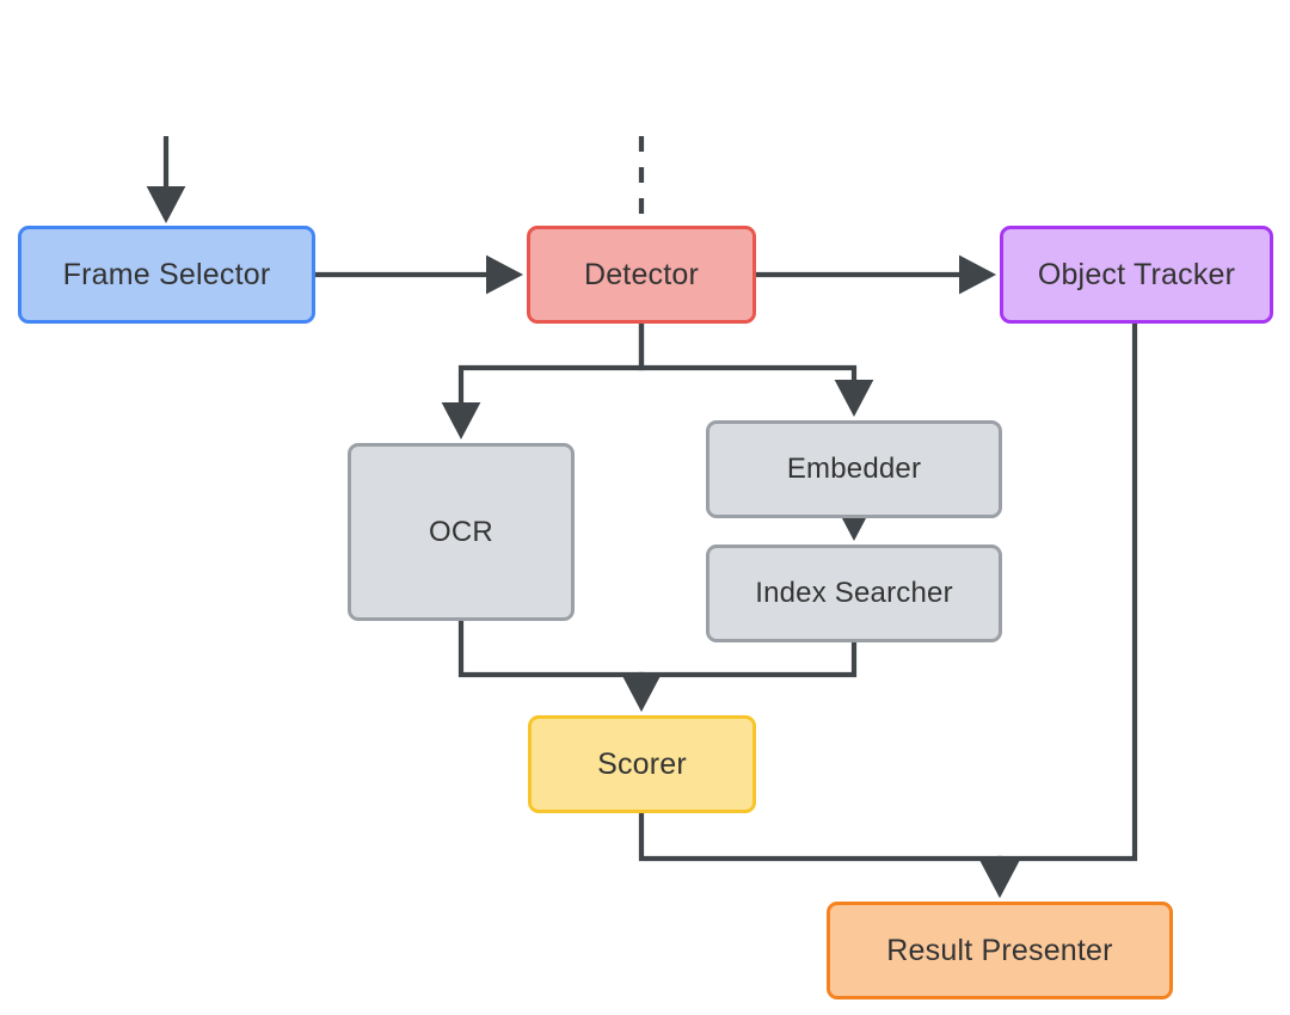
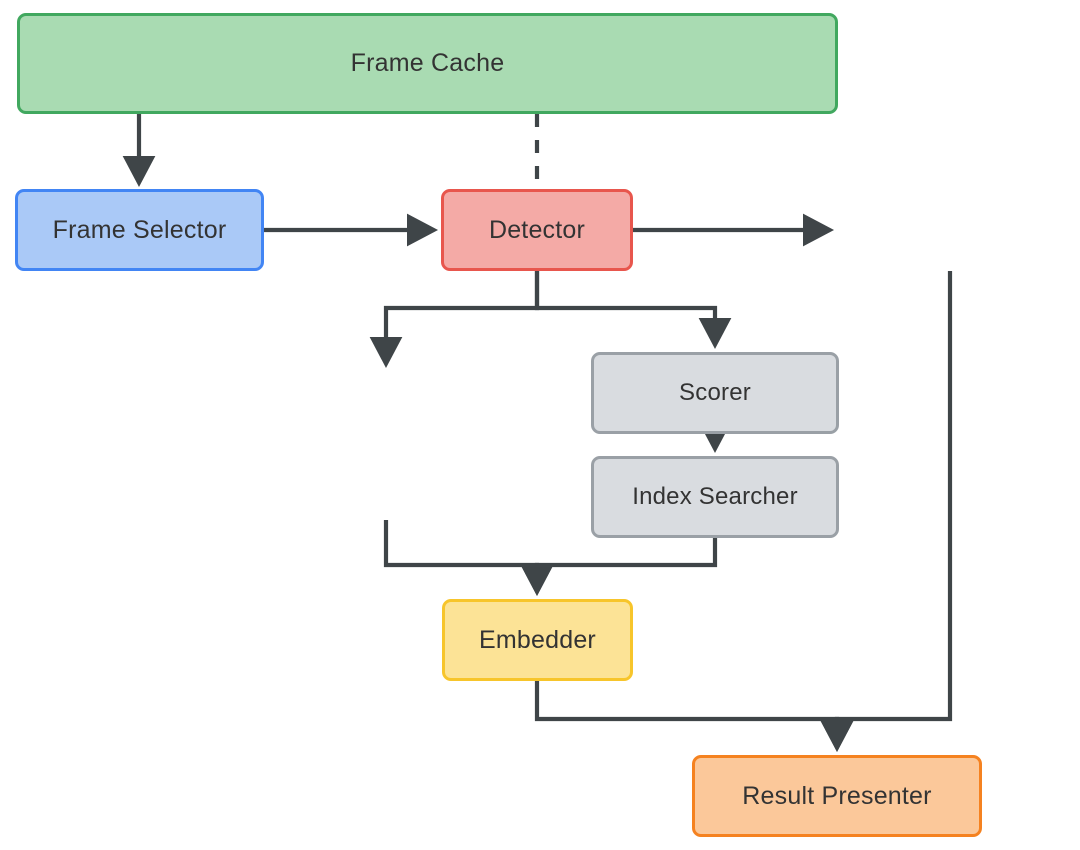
+ Frame Cache
  Frame Selector
  Detector
- Object Tracker
- OCR
- Embedder
+ Scorer
  Index Searcher
- Scorer
+ Embedder
  Result Presenter
